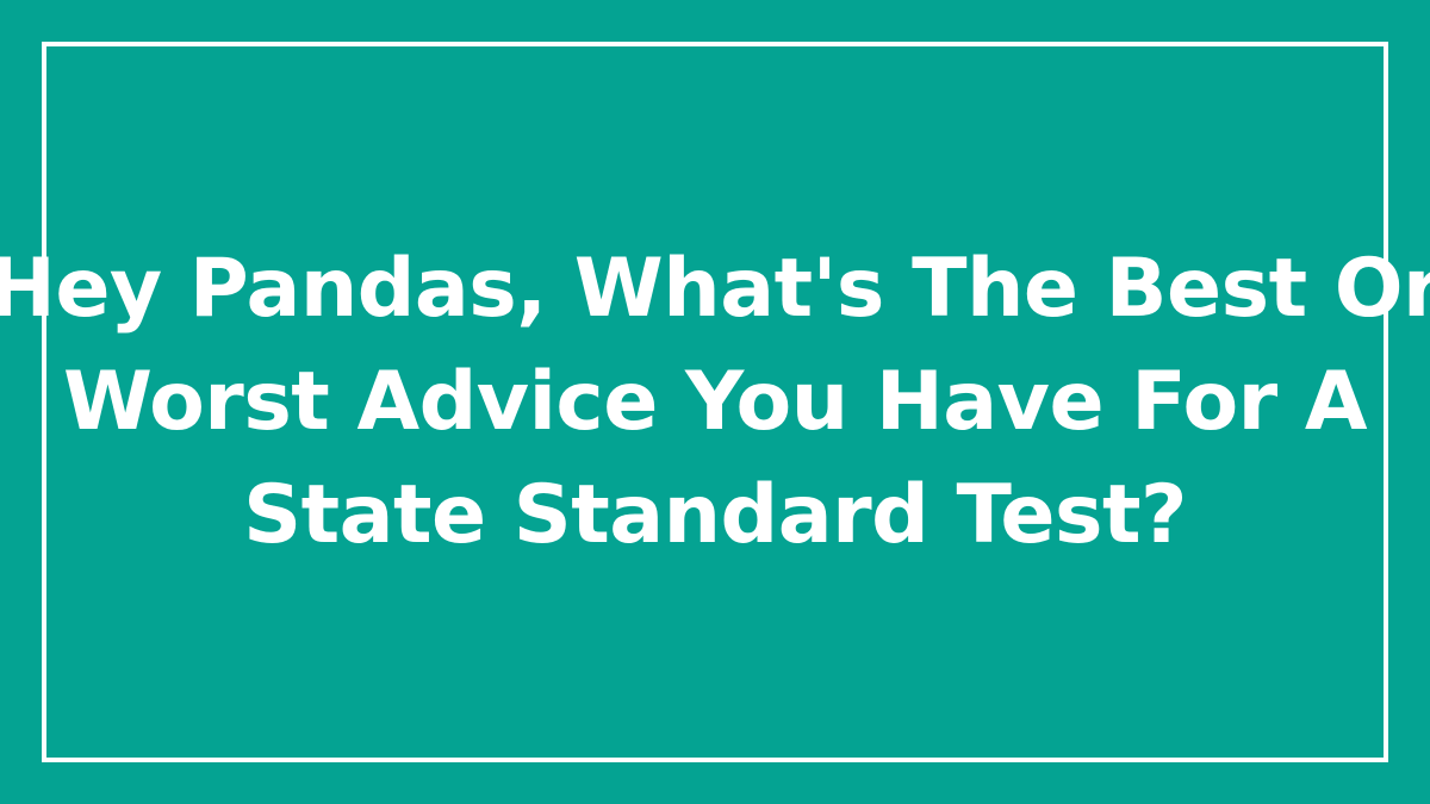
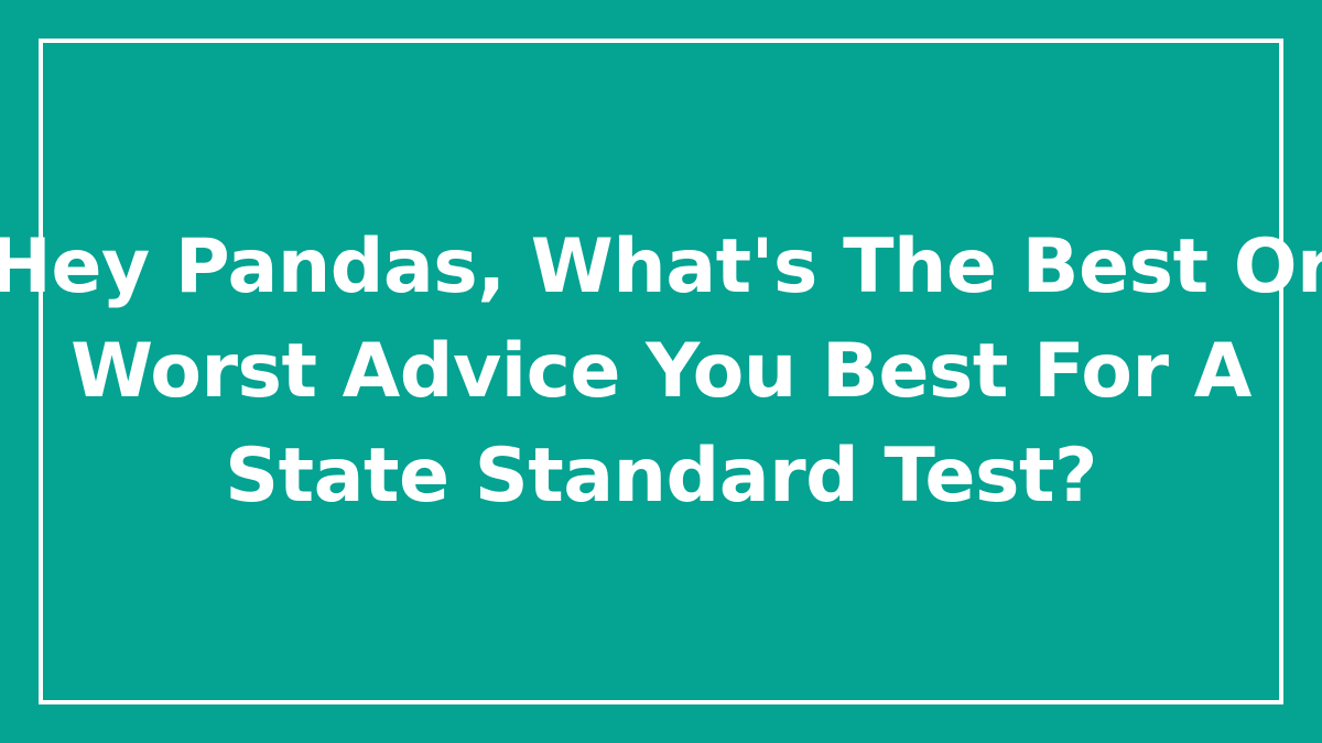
  Hey Pandas, What's The Best Or
- Worst Advice You Have For A
+ Worst Advice You Best For A
  State Standard Test?
